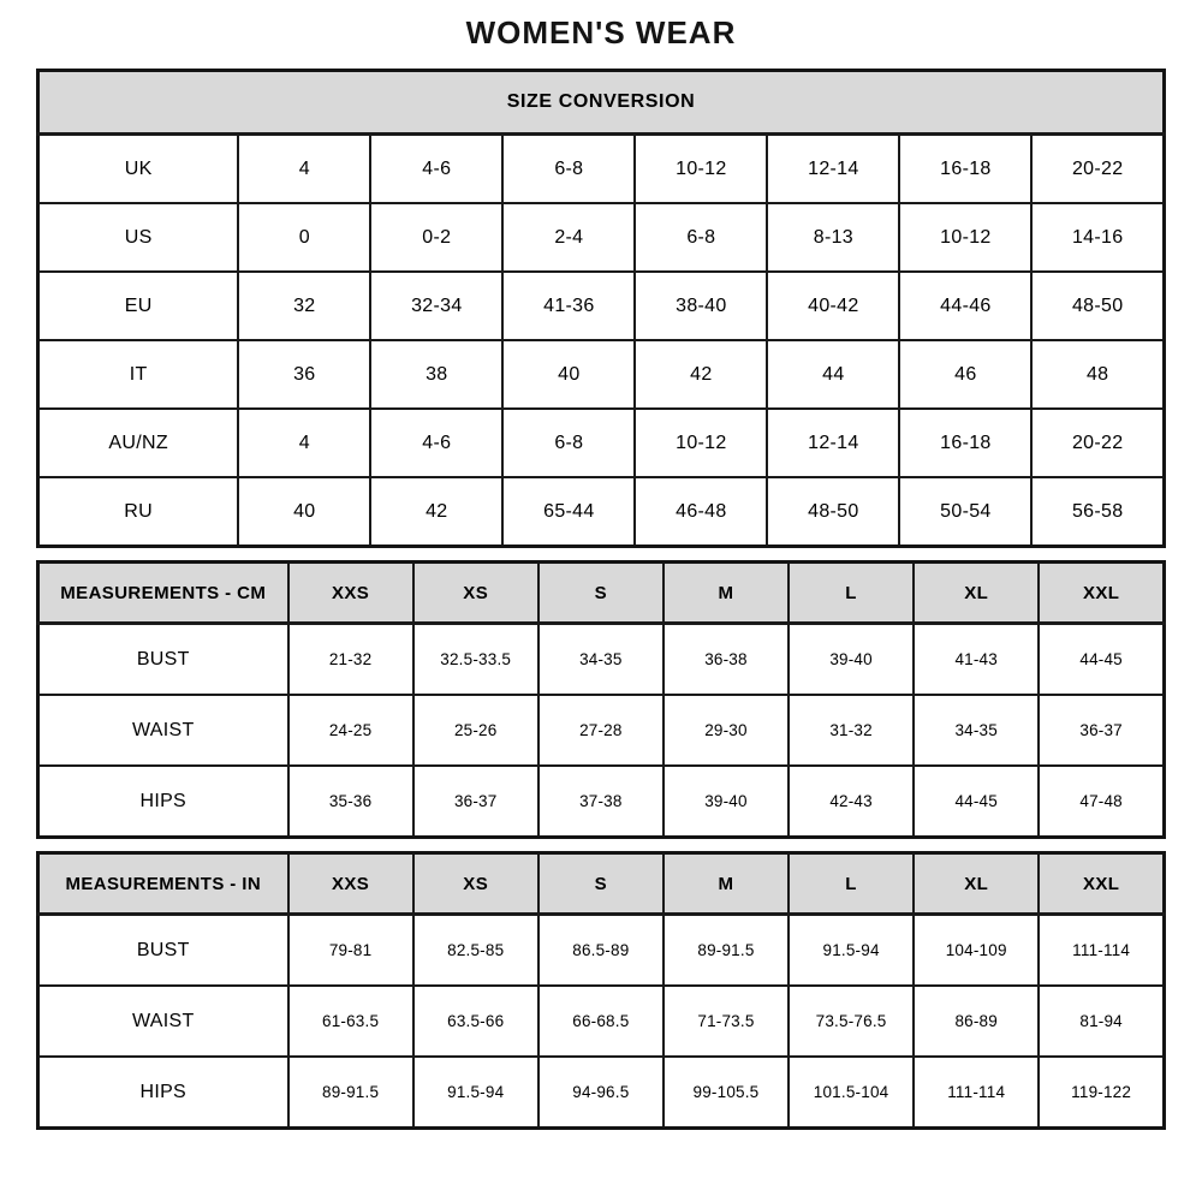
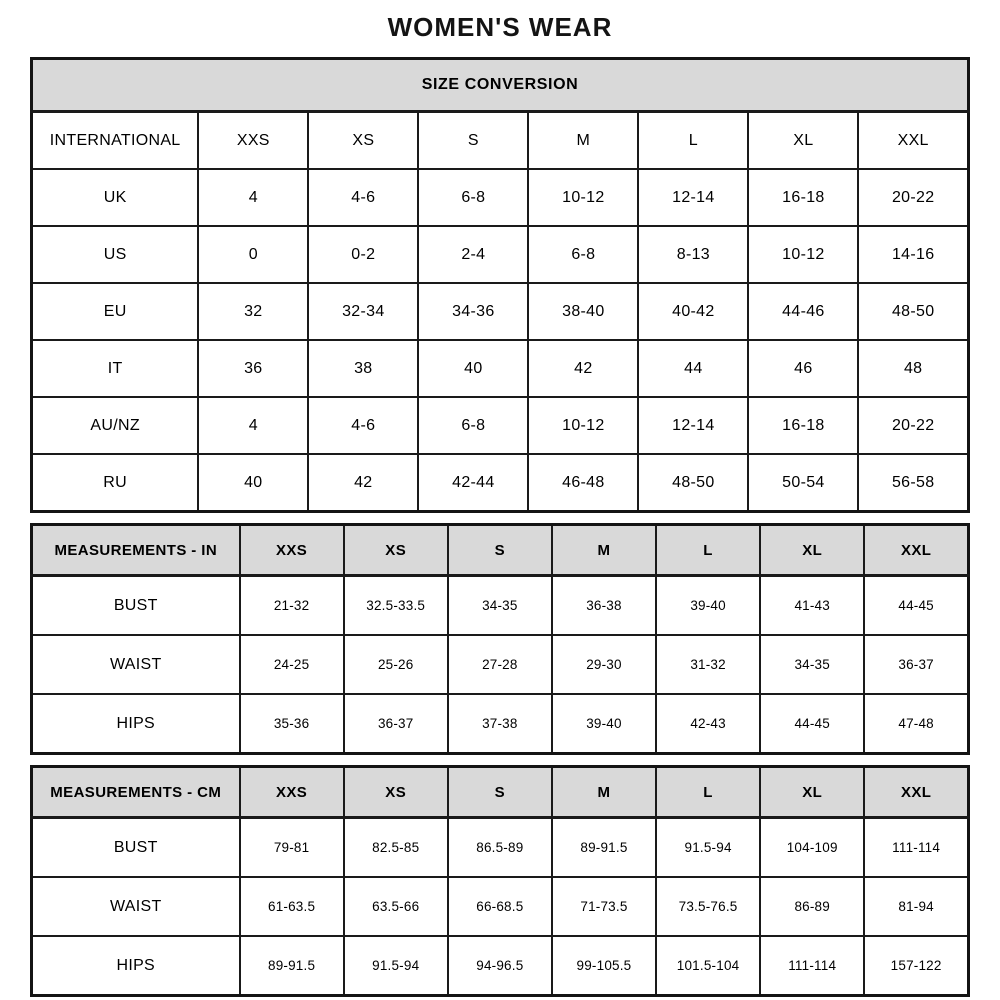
  WOMEN'S WEAR
  SIZE CONVERSION
+ INTERNATIONAL	XXS	XS	S	M	L	XL	XXL
  UK	4	4-6	6-8	10-12	12-14	16-18	20-22
  US	0	0-2	2-4	6-8	8-13	10-12	14-16
- EU	32	32-34	41-36	38-40	40-42	44-46	48-50
+ EU	32	32-34	34-36	38-40	40-42	44-46	48-50
  IT	36	38	40	42	44	46	48
  AU/NZ	4	4-6	6-8	10-12	12-14	16-18	20-22
- RU	40	42	65-44	46-48	48-50	50-54	56-58
+ RU	40	42	42-44	46-48	48-50	50-54	56-58
- MEASUREMENTS - CM	XXS	XS	S	M	L	XL	XXL
+ MEASUREMENTS - IN	XXS	XS	S	M	L	XL	XXL
  BUST	21-32	32.5-33.5	34-35	36-38	39-40	41-43	44-45
  WAIST	24-25	25-26	27-28	29-30	31-32	34-35	36-37
  HIPS	35-36	36-37	37-38	39-40	42-43	44-45	47-48
- MEASUREMENTS - IN	XXS	XS	S	M	L	XL	XXL
+ MEASUREMENTS - CM	XXS	XS	S	M	L	XL	XXL
  BUST	79-81	82.5-85	86.5-89	89-91.5	91.5-94	104-109	111-114
  WAIST	61-63.5	63.5-66	66-68.5	71-73.5	73.5-76.5	86-89	81-94
- HIPS	89-91.5	91.5-94	94-96.5	99-105.5	101.5-104	111-114	119-122
+ HIPS	89-91.5	91.5-94	94-96.5	99-105.5	101.5-104	111-114	157-122
